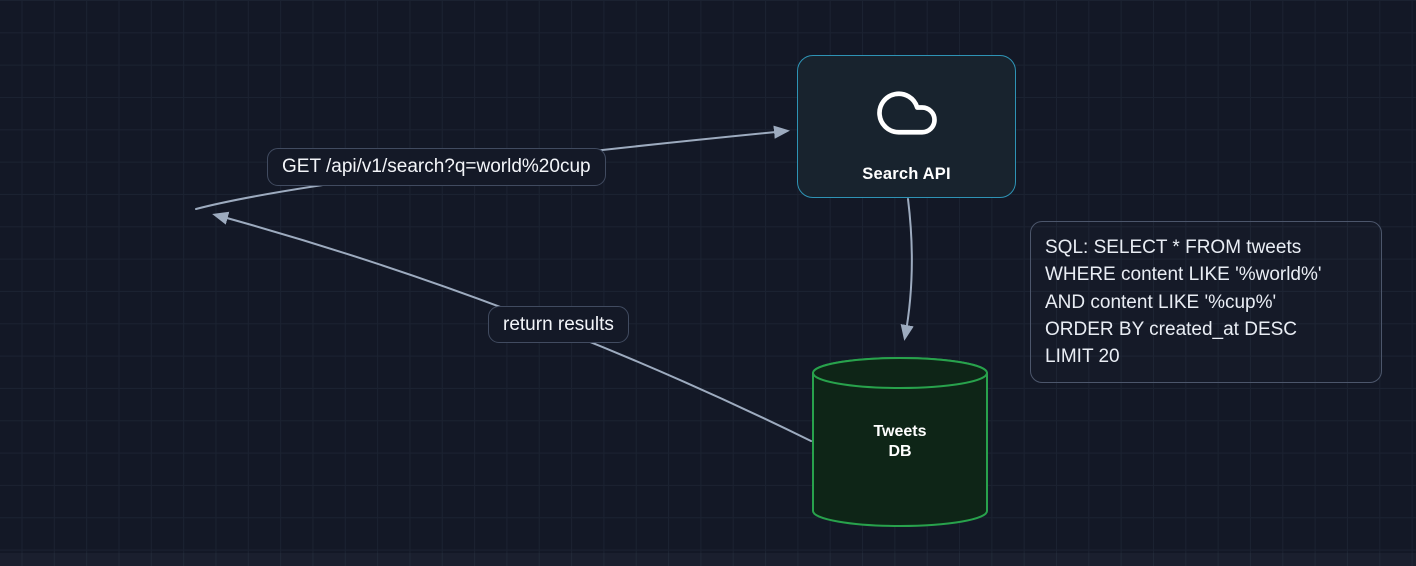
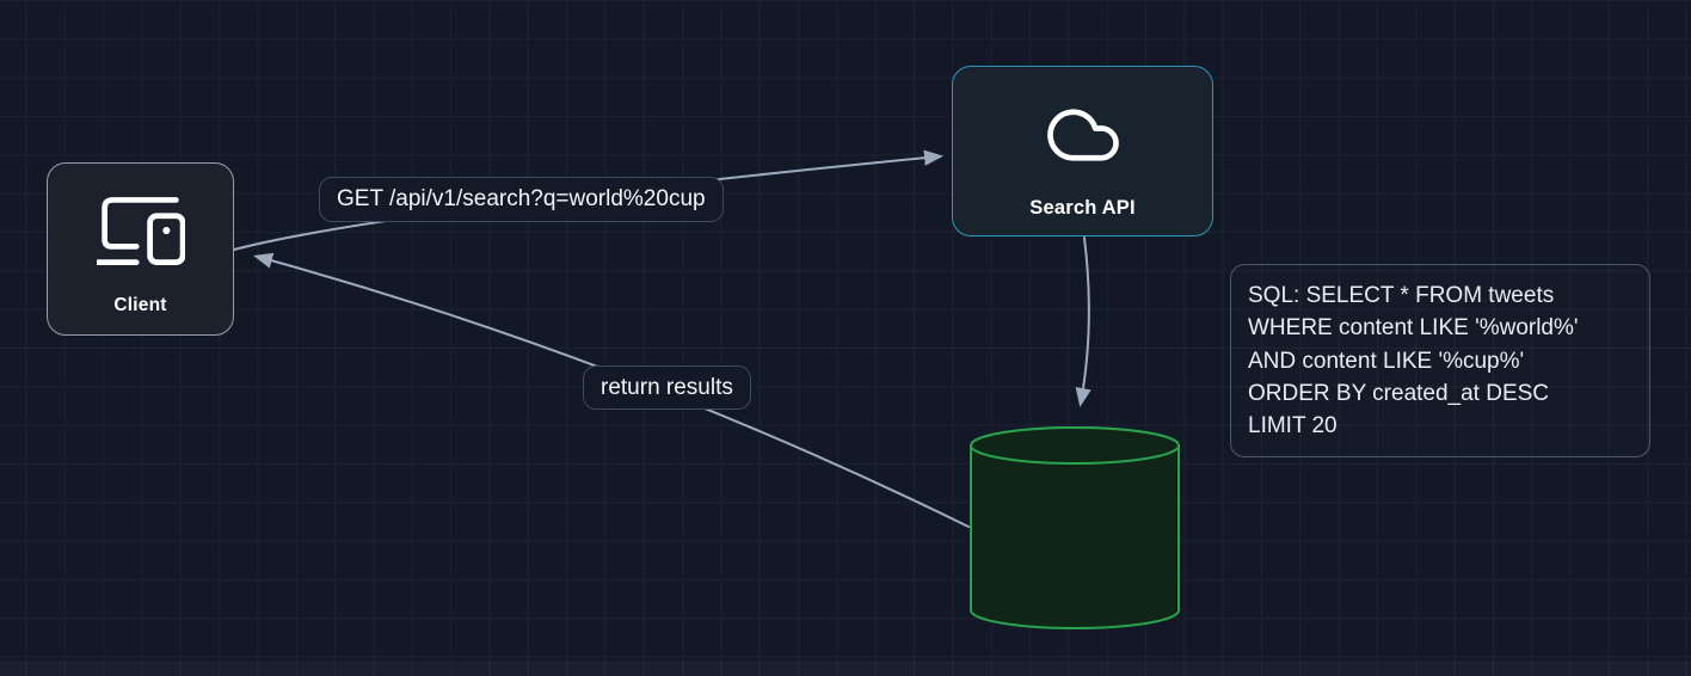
  GET /api/v1/search?q=world%20cup
  return results
+ Client
  Search API
- Tweets
- DB
  SQL: SELECT * FROM tweets
  WHERE content LIKE '%world%'
  AND content LIKE '%cup%'
  ORDER BY created_at DESC
  LIMIT 20
